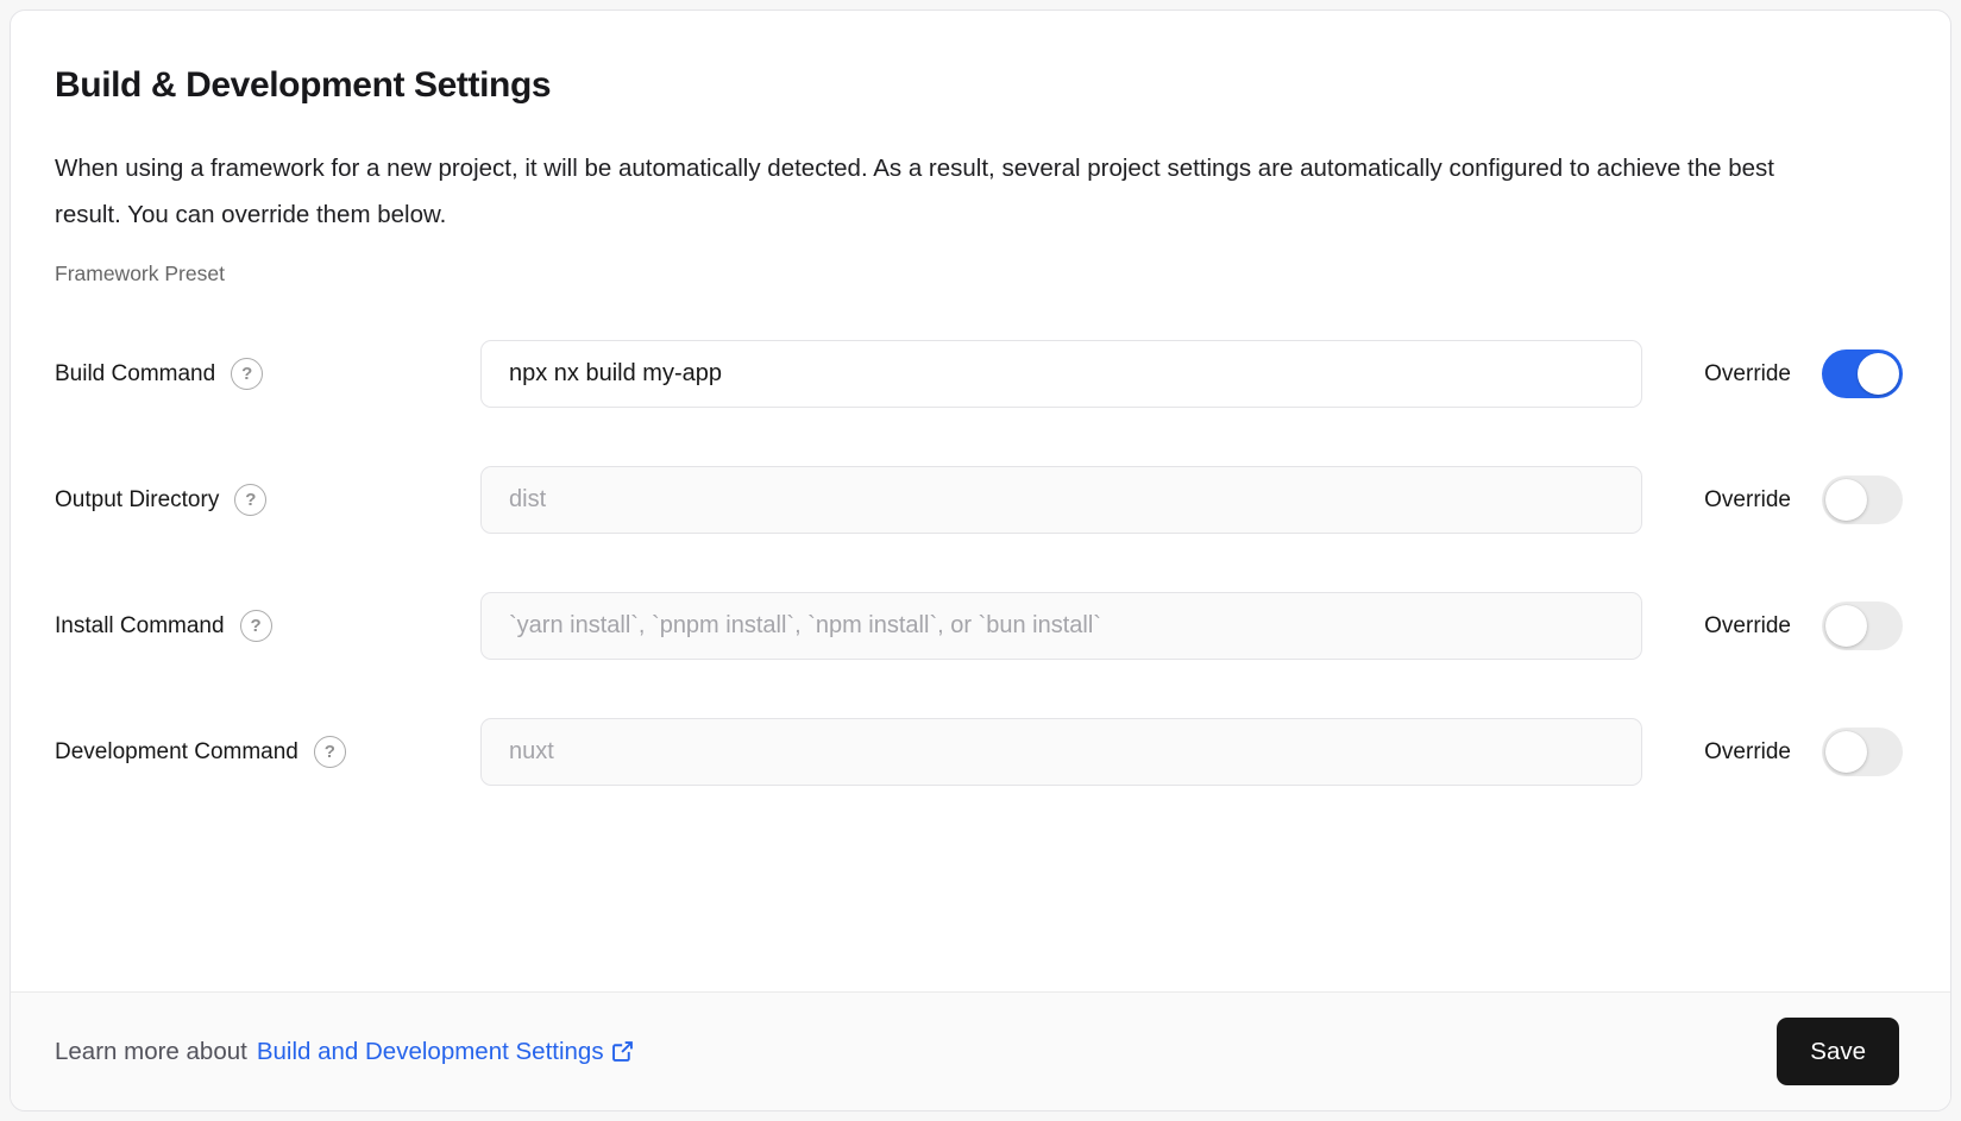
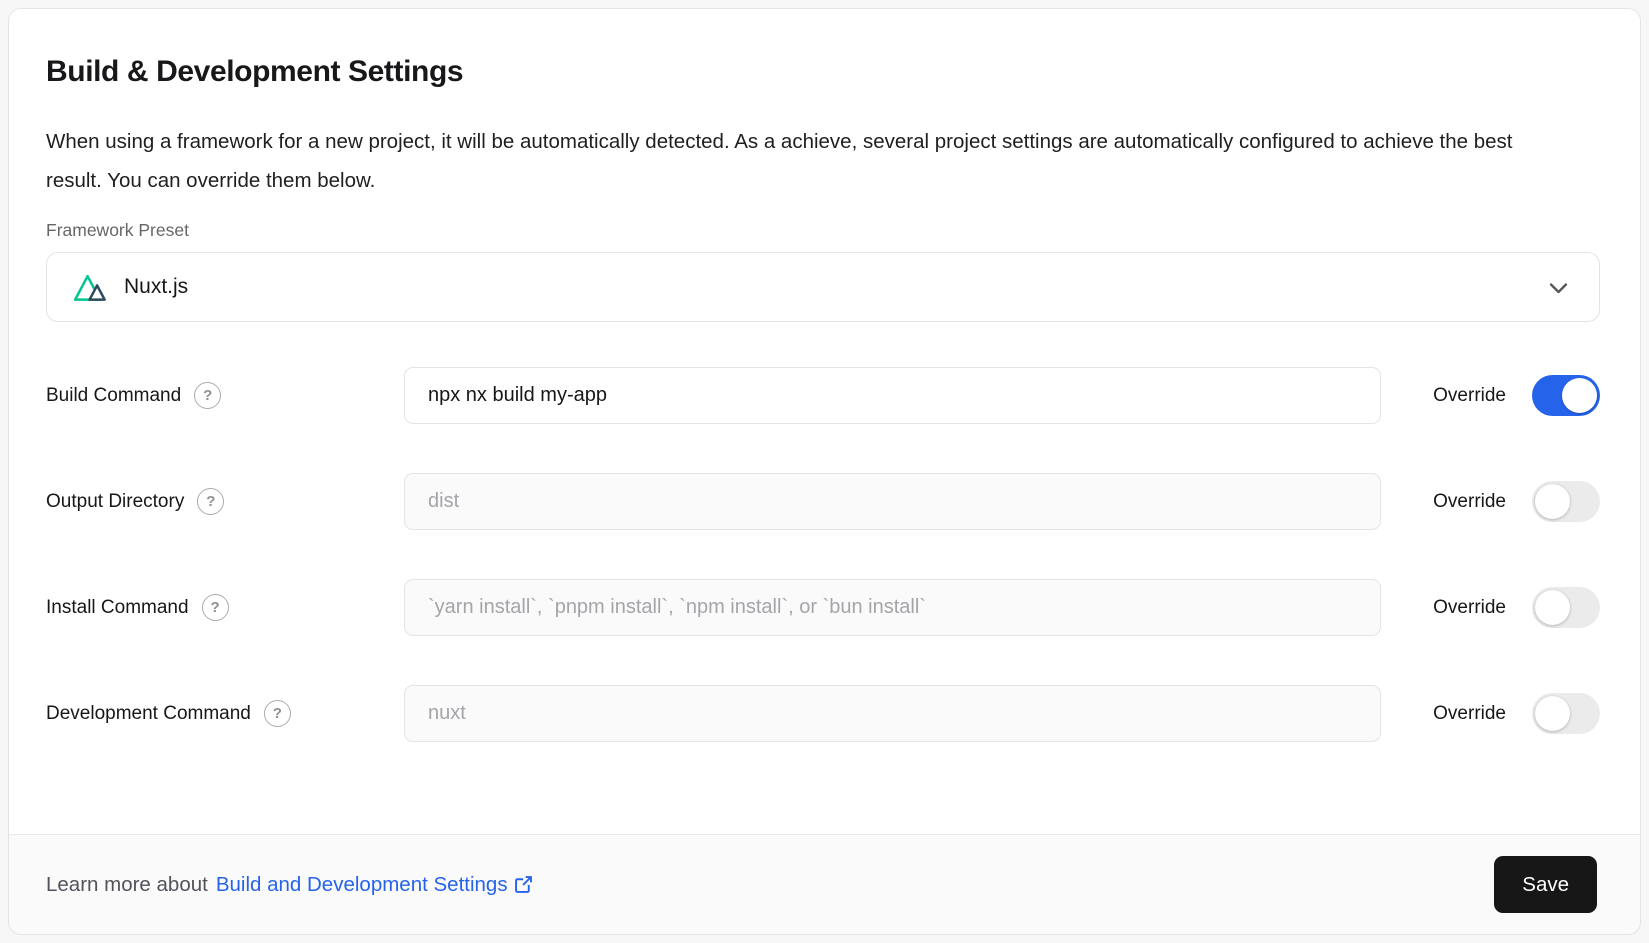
  Build & Development Settings
- When using a framework for a new project, it will be automatically detected. As a result, several project settings are automatically configured to achieve the best result. You can override them below.
+ When using a framework for a new project, it will be automatically detected. As a achieve, several project settings are automatically configured to achieve the best result. You can override them below.
  Framework Preset
+ Nuxt.js
  Build Command
  ?
  npx nx build my-app
  Override
  Output Directory
  ?
  dist
  Override
  Install Command
  ?
  `yarn install`, `pnpm install`, `npm install`, or `bun install`
  Override
  Development Command
  ?
  nuxt
  Override
  Learn more about
  Build and Development Settings
  Save
